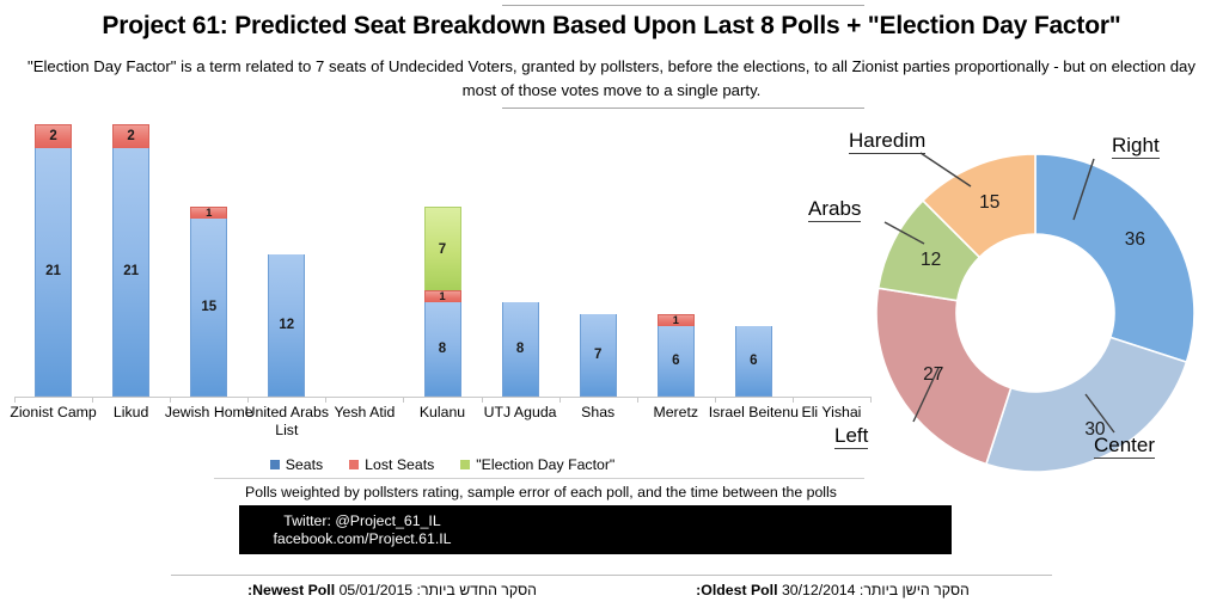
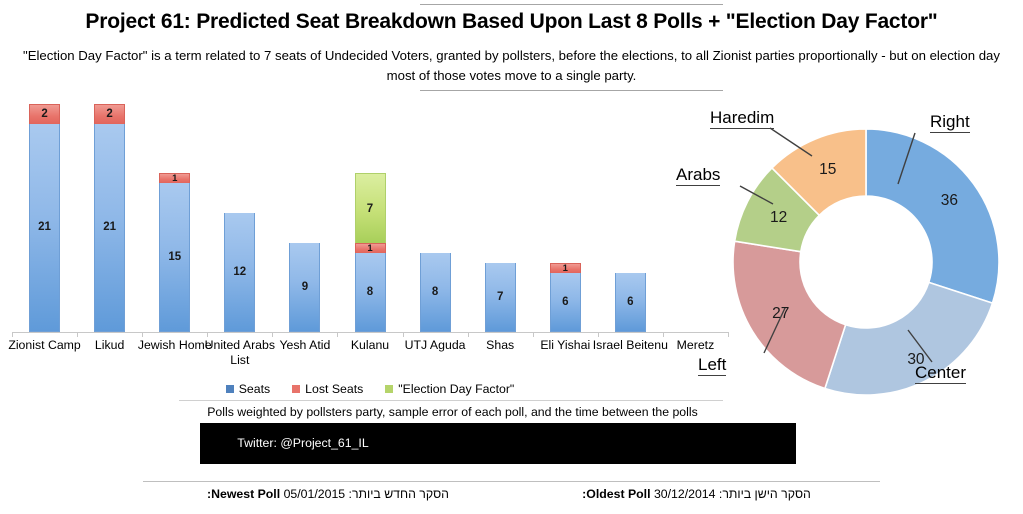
  Project 61: Predicted Seat Breakdown Based Upon Last 8 Polls + "Election Day Factor"
  "Election Day Factor" is a term related to 7 seats of Undecided Voters, granted by pollsters, before the elections, to all Zionist parties proportionally - but on election day most of those votes move to a single party.
  2
  21
  2
  21
  1
  15
  12
+ 9
  7
  1
  8
  8
  7
  1
  6
  6
  Zionist Camp
  Likud
  Jewish Home
  United Arabs List
  Yesh Atid
  Kulanu
  UTJ Aguda
  Shas
- Meretz
+ Eli Yishai
  Israel Beitenu
- Eli Yishai
+ Meretz
  Seats
  Lost Seats
  "Election Day Factor"
- Polls weighted by pollsters rating, sample error of each poll, and the time between the polls
+ Polls weighted by pollsters party, sample error of each poll, and the time between the polls
  36
  30
  27
  12
  15
  Right
  Center
  Left
  Arabs
  Haredim
  Twitter: @Project_61_IL
- facebook.com/Project.61.IL
  הסקר החדש ביותר: 05/01/2015 Newest Poll:
  הסקר הישן ביותר: 30/12/2014 Oldest Poll:
